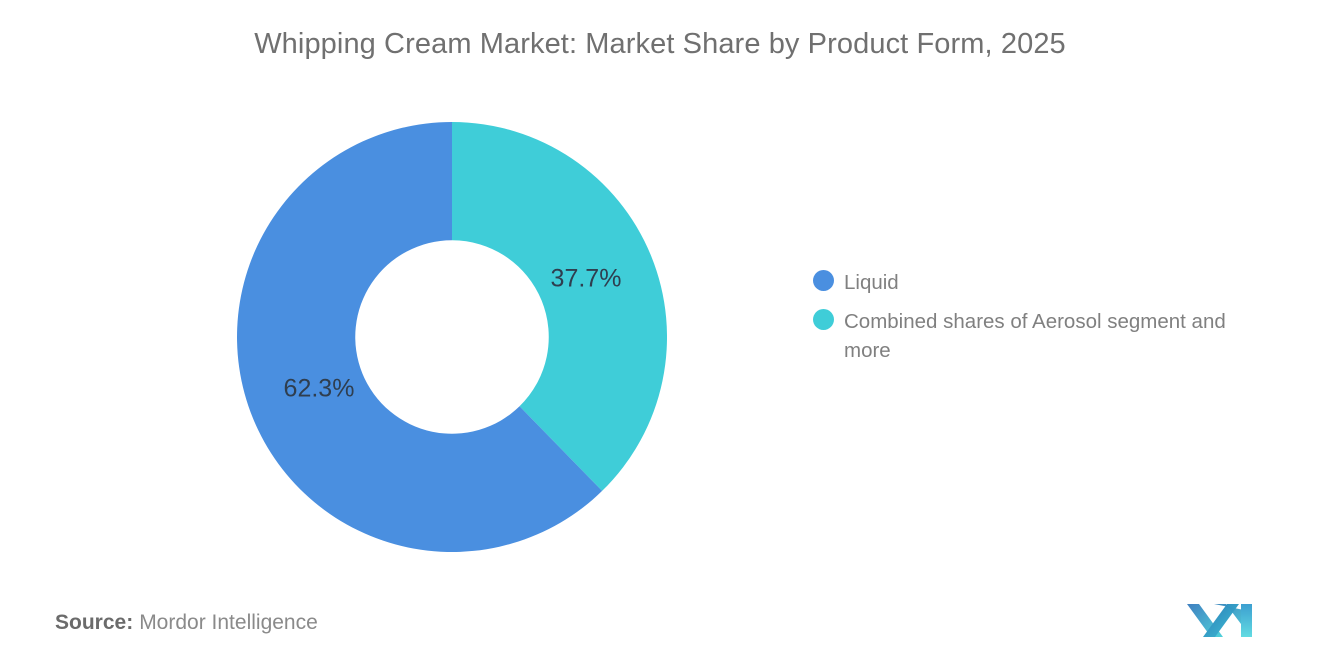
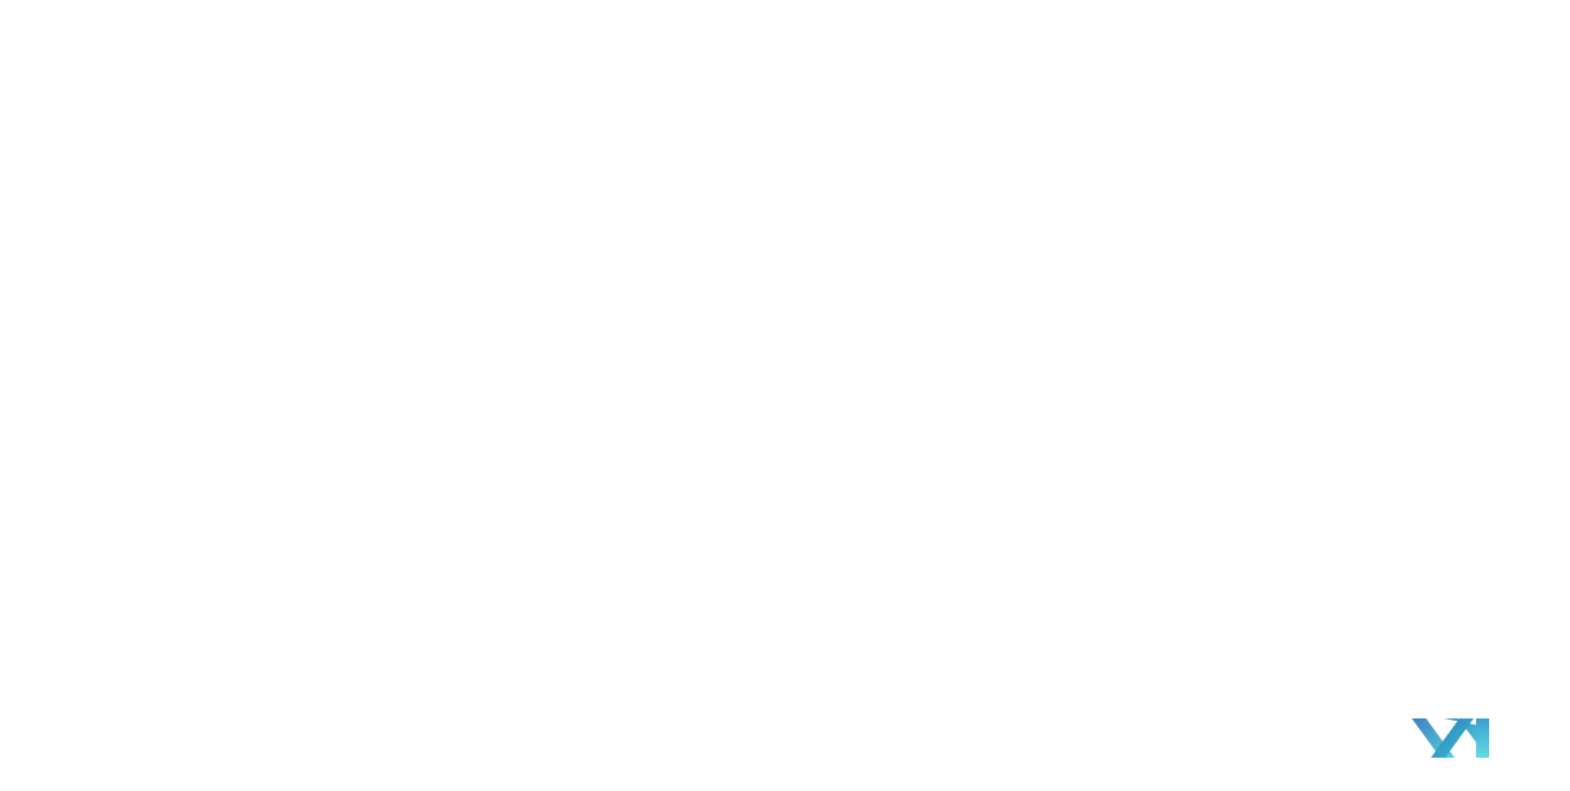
- Whipping Cream Market: Market Share by Product Form, 2025
- 62.3%
- 37.7%
- Liquid
- Combined shares of Aerosol segment and more
- Source: Mordor Intelligence
